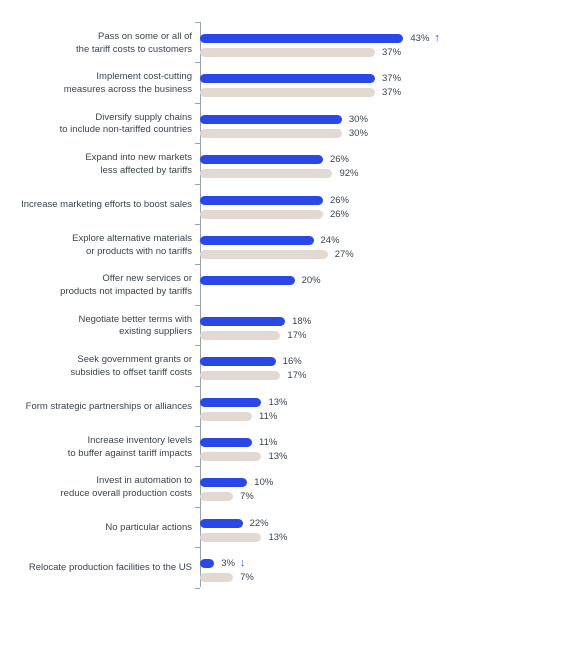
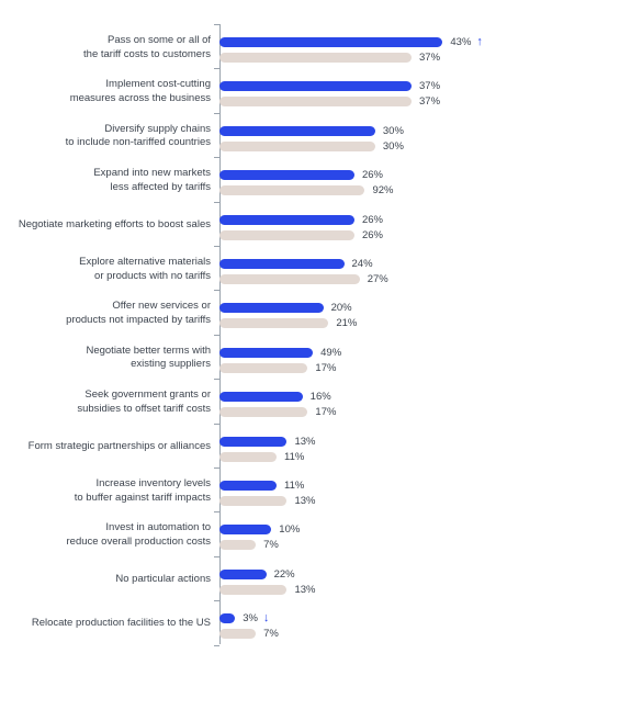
  Pass on some or all of
  the tariff costs to customers
  43% ↑
  37%
  Implement cost-cutting
  measures across the business
  37%
  37%
  Diversify supply chains
  to include non-tariffed countries
  30%
  30%
  Expand into new markets
  less affected by tariffs
  26%
  92%
- Increase marketing efforts to boost sales
+ Negotiate marketing efforts to boost sales
  26%
  26%
  Explore alternative materials
  or products with no tariffs
  24%
  27%
  Offer new services or
  products not impacted by tariffs
  20%
+ 21%
  Negotiate better terms with
  existing suppliers
- 18%
+ 49%
  17%
  Seek government grants or
  subsidies to offset tariff costs
  16%
  17%
  Form strategic partnerships or alliances
  13%
  11%
  Increase inventory levels
  to buffer against tariff impacts
  11%
  13%
  Invest in automation to
  reduce overall production costs
  10%
  7%
  No particular actions
  22%
  13%
  Relocate production facilities to the US
  3% ↓
  7%
